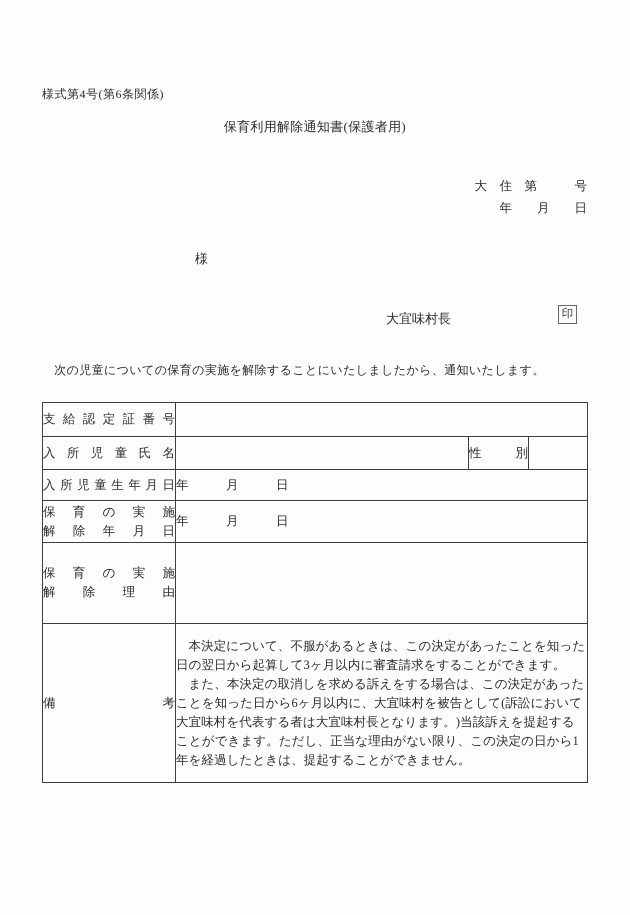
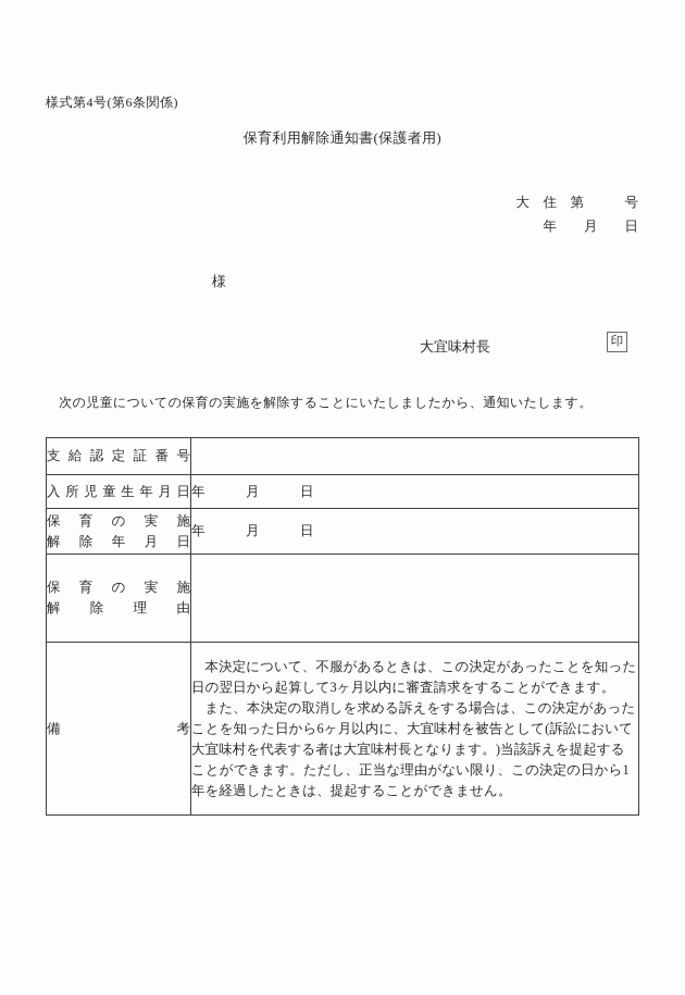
  様式第4号(第6条関係)
  保育利用解除通知書(保護者用)
  大 住 第 号
  年 月 日
  様
  大宜味村長
  印
  次の児童についての保育の実施を解除することにいたしましたから、通知いたします。
  支給認定証番号
- 入所児童氏名		性別
  入所児童生年月日	年 月 日
  保育の実施 解除年月日	年 月 日
  保育の実施 解除理由
  備考	本決定について、不服があるときは、この決定があったことを知った日の翌日から起算して3ヶ月以内に審査請求をすることができます。 また、本決定の取消しを求める訴えをする場合は、この決定があったことを知った日から6ヶ月以内に、大宜味村を被告として(訴訟において大宜味村を代表する者は大宜味村長となります。)当該訴えを提起することができます。ただし、正当な理由がない限り、この決定の日から1年を経過したときは、提起することができません。
